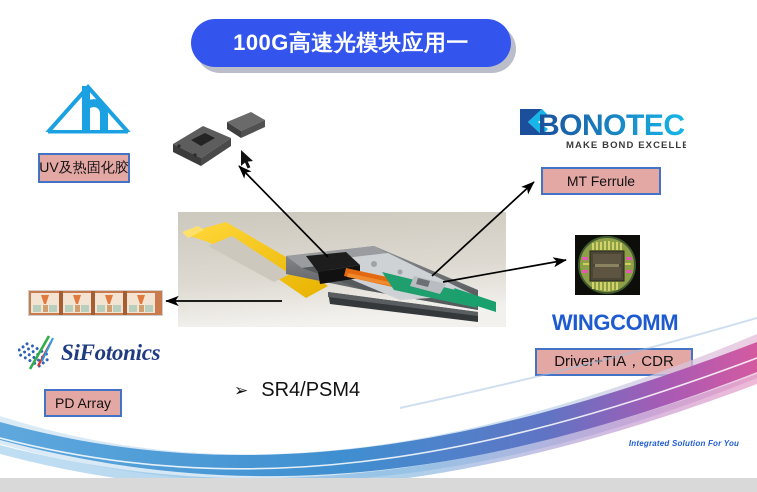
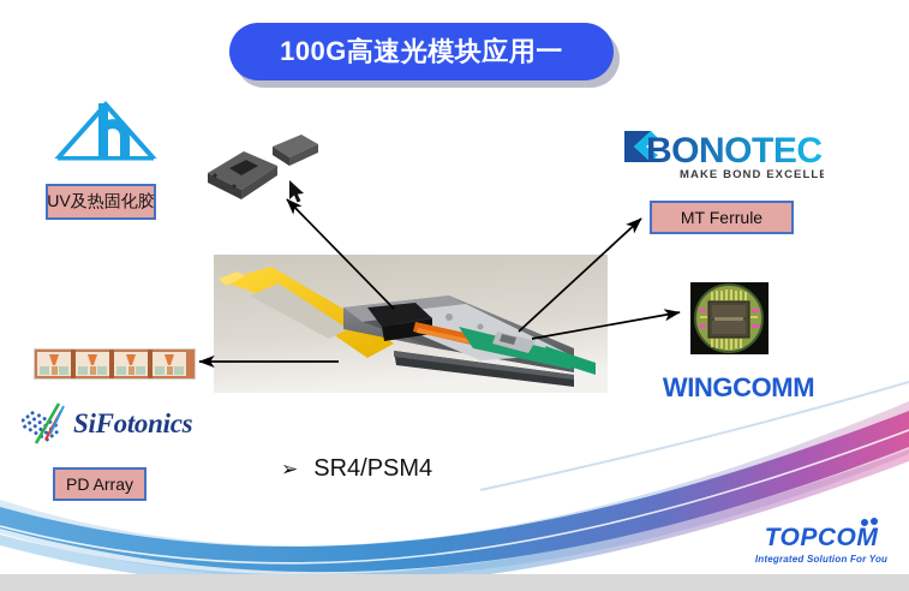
  100G高速光模块应用一
  UV及热固化胶
  BONOTEC
  MAKE BOND EXCELL
  MT Ferrule
  WINGCOMM
- Driver+TIA，CDR
  SiFotonics
  PD Array
  ➢
  SR4/PSM4
+ TOPCOM
  Integrated Solution For You
